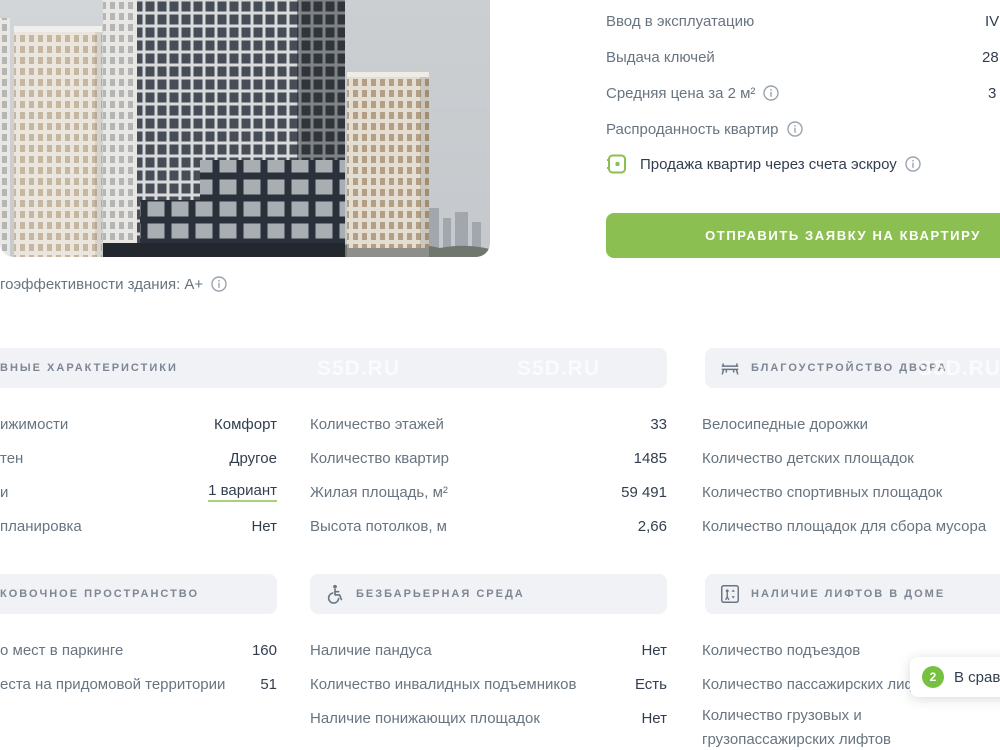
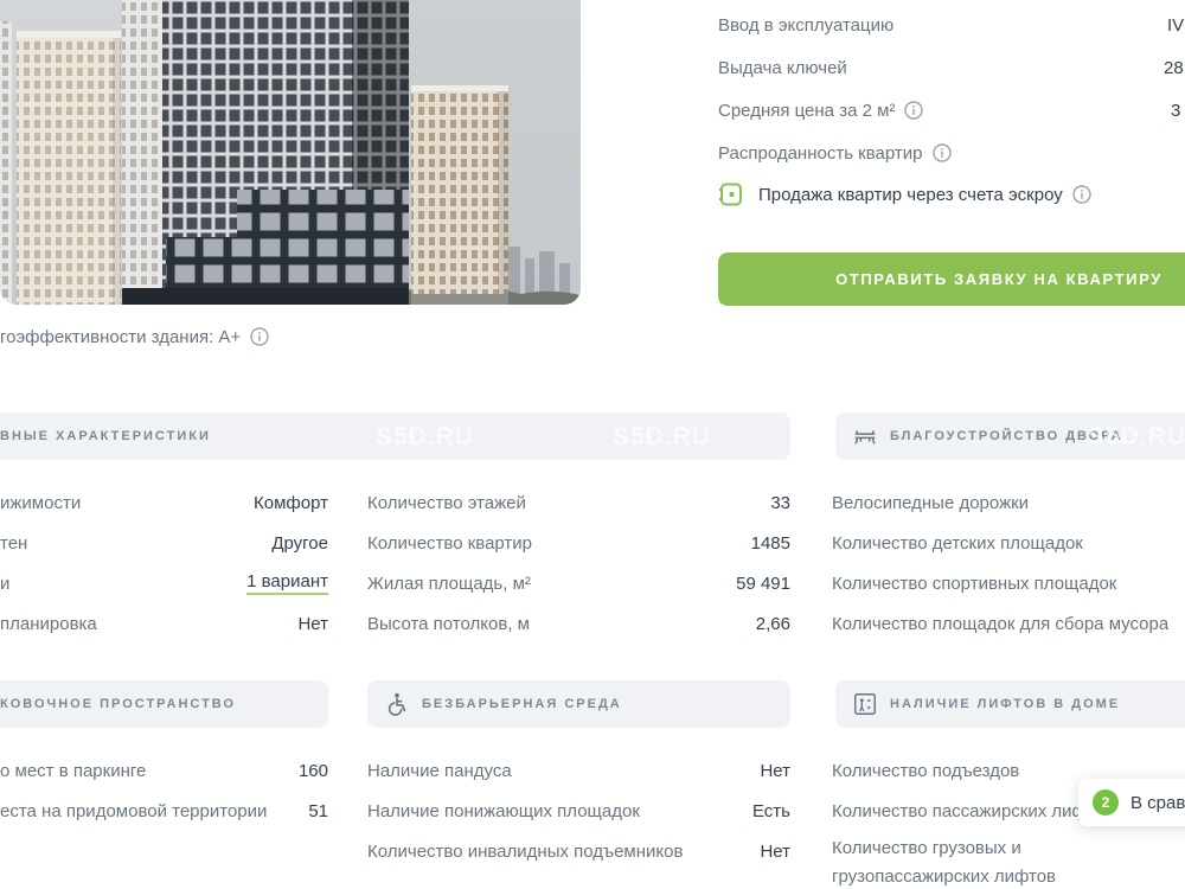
  Ввод в эксплуатацию
  IV
  Выдача ключей
  28
  Средняя цена за 2 м²
  3
  Распроданность квартир
  Продажа квартир через счета эскроу
  ОТПРАВИТЬ ЗАЯВКУ НА КВАРТИРУ
  гоэффективности здания: А+
  ВНЫЕ ХАРАКТЕРИСТИКИ
  БЛАГОУСТРОЙСТВО ДВОРА
  S5D.RU
  ижимости
  Комфорт
  тен
  Другое
  и
  1 вариант
  планировка
  Нет
  Количество этажей
  33
  Количество квартир
  1485
  Жилая площадь, м²
  59 491
  Высота потолков, м
  2,66
  Велосипедные дорожки
  Количество детских площадок
  Количество спортивных площадок
  Количество площадок для сбора мусора
  КОВОЧНОЕ ПРОСТРАНСТВО
  БЕЗБАРЬЕРНАЯ СРЕДА
  НАЛИЧИЕ ЛИФТОВ В ДОМЕ
  о мест в паркинге
  160
  еста на придомовой территории
  51
  Наличие пандуса
  Нет
- Количество инвалидных подъемников
+ Наличие понижающих площадок
  Есть
- Наличие понижающих площадок
+ Количество инвалидных подъемников
  Нет
  Количество подъездов
  Количество пассажирских ли
  Количество грузовых и грузопассажирских лифтов
  2
